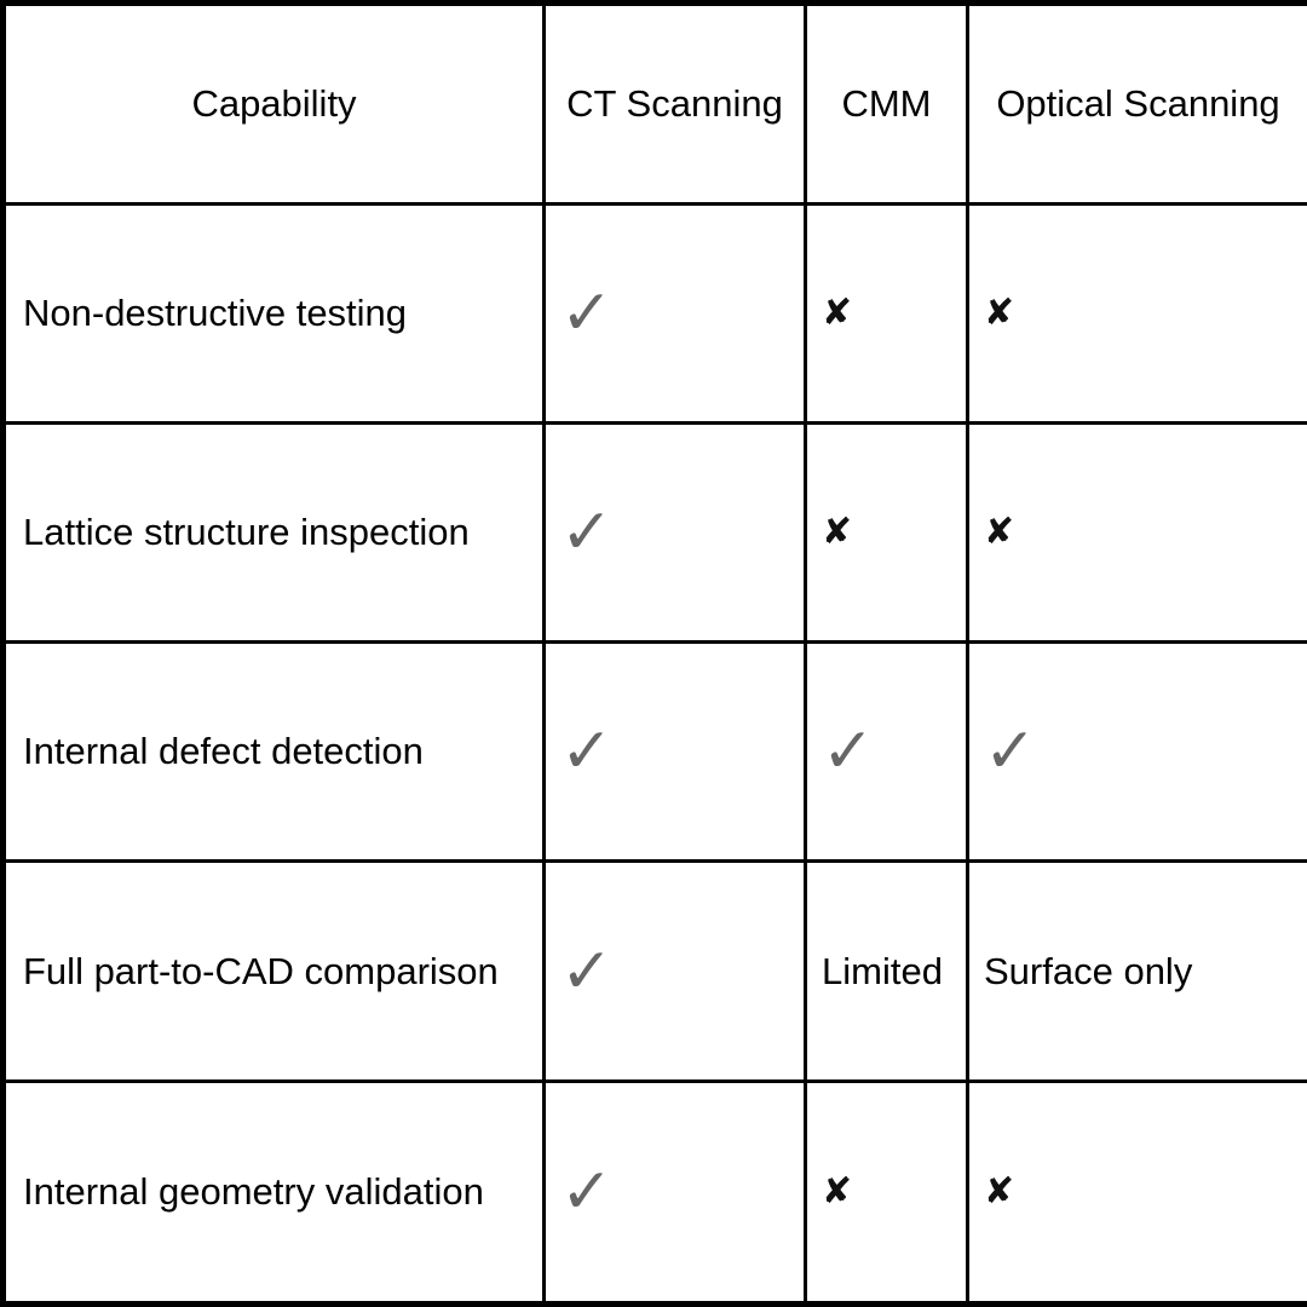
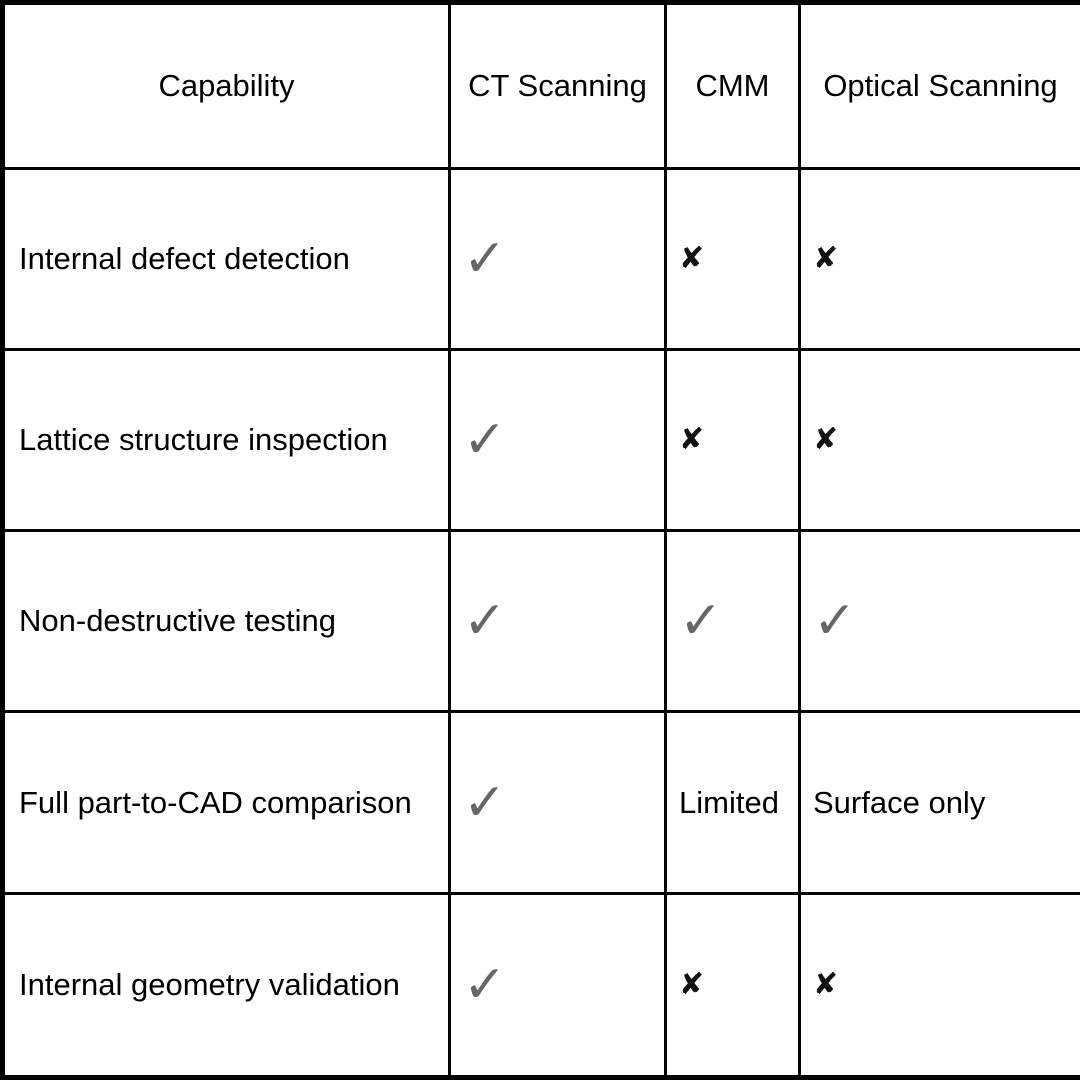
  Capability	CT Scanning	CMM	Optical Scanning
- Non-destructive testing	✓	✘	✘
+ Internal defect detection	✓	✘	✘
  Lattice structure inspection	✓	✘	✘
- Internal defect detection	✓	✓	✓
+ Non-destructive testing	✓	✓	✓
  Full part-to-CAD comparison	✓	Limited	Surface only
  Internal geometry validation	✓	✘	✘
